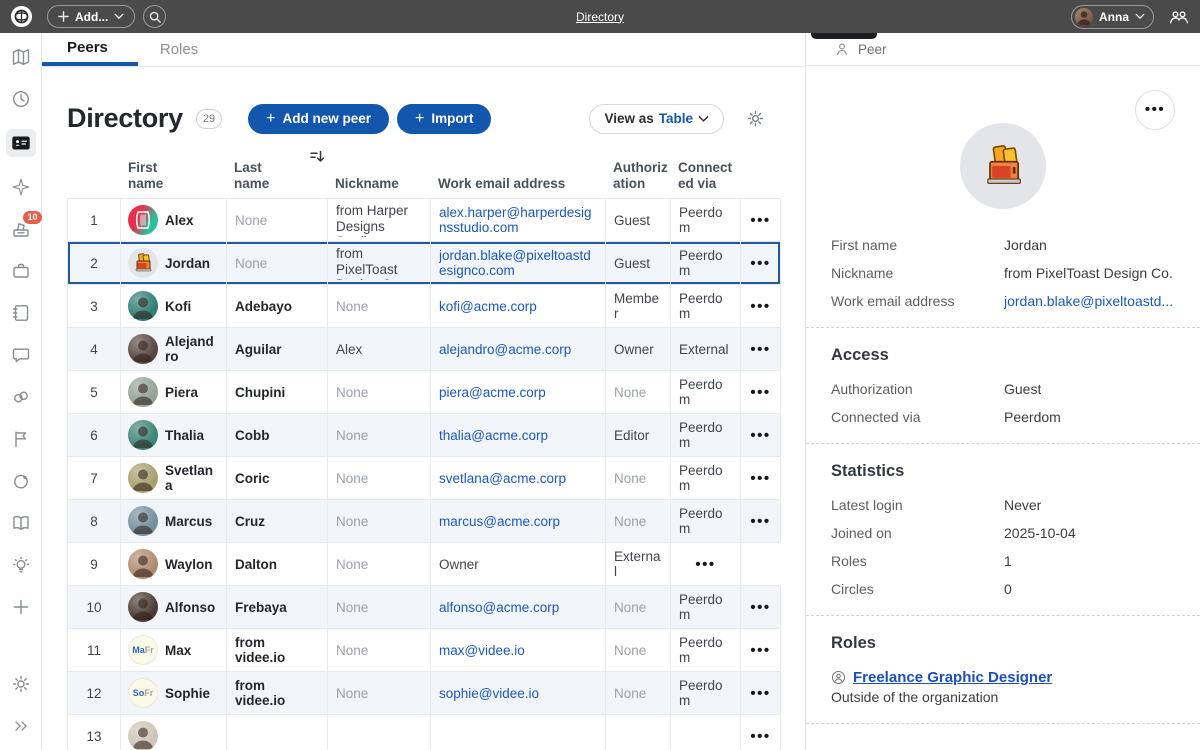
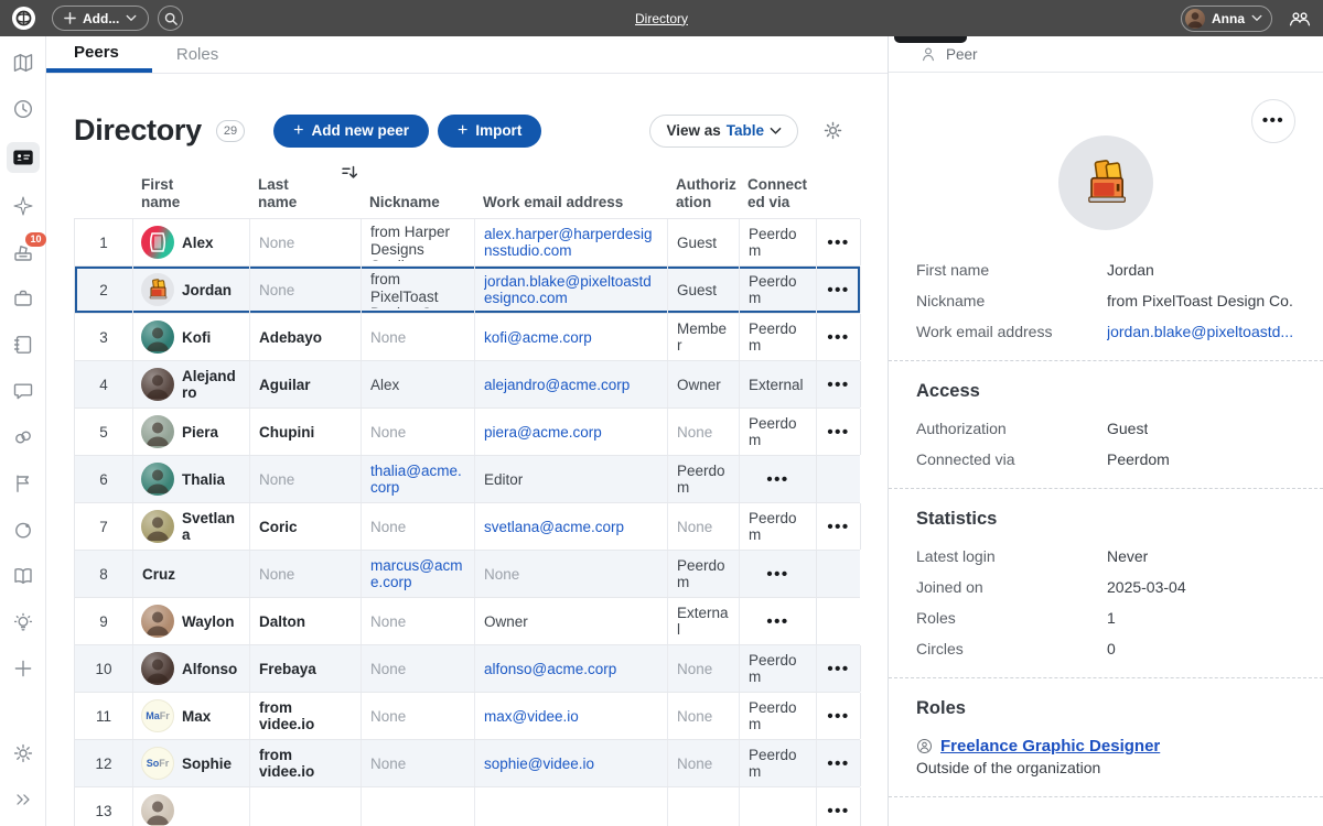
  Add...
  Directory
  Anna
  10
  Peers
  Roles
  Directory
  29
  +
  Add new peer
  +
  Import
  View as
  Table
  First name
  Last name
  Nickname
  Work email address
  Authorization
  Connected via
  1
  Alex
  None
  from Harper Designs
  alex.harper@harperdesignsstudio.com
  Guest
  Peerdom
  2
  Jordan
  None
  jordan.blake@pixeltoastdesignco.com
  Guest
  Peerdom
  3
  Kofi
  Adebayo
  None
  kofi@acme.corp
  Member
  Peerdom
  4
  Alejandro
  Aguilar
  Alex
  alejandro@acme.corp
  Owner
  External
  5
  Piera
  Chupini
  None
  piera@acme.corp
  None
  Peerdom
  6
  Thalia
- Cobb
  None
  thalia@acme.corp
  Editor
  Peerdom
  7
  Svetlana
  Coric
  None
  svetlana@acme.corp
  None
  Peerdom
  8
- Marcus
  Cruz
  None
  marcus@acme.corp
  None
  Peerdom
  9
  Waylon
  Dalton
  None
  Owner
  External
  10
  Alfonso
  Frebaya
  None
  alfonso@acme.corp
  None
  Peerdom
  11
  Ma
  Fr
  Max
  from videe.io
  None
  max@videe.io
  None
  Peerdom
  12
  So
  Fr
  Sophie
  from videe.io
  None
  sophie@videe.io
  None
  Peerdom
  13
  Peer
  First name
  Jordan
  Nickname
  from PixelToast Design Co.
  Work email address
  jordan.blake@pixeltoastd...
  Access
  Authorization
  Guest
  Connected via
  Peerdom
  Statistics
  Latest login
  Never
  Joined on
- 2025-10-04
+ 2025-03-04
  Roles
  1
  Circles
  0
  Roles
  Freelance Graphic Designer
  Outside of the organization
